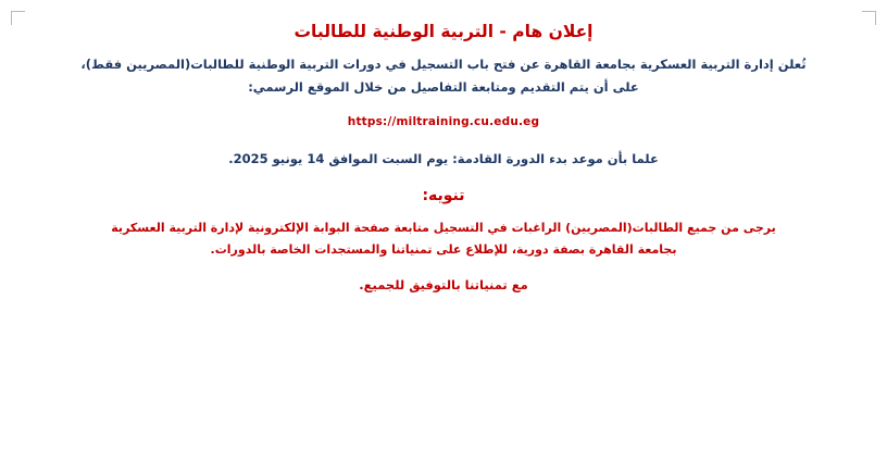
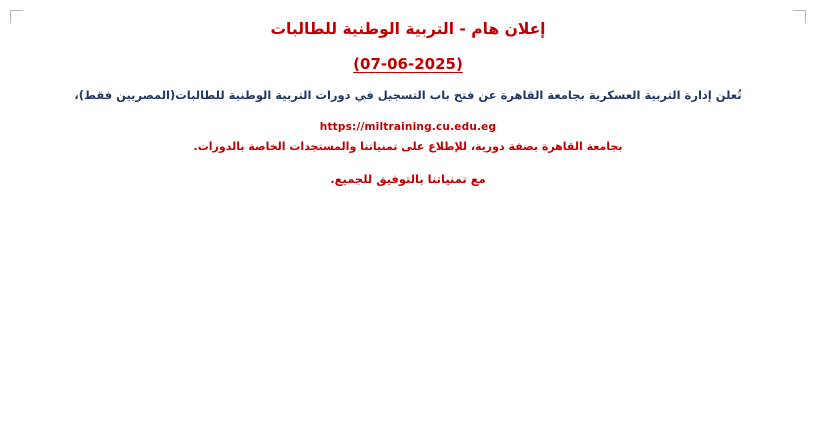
  إعلان هام - التربية الوطنية للطالبات
+ (07-06-2025)
  تُعلن إدارة التربية العسكرية بجامعة القاهرة عن فتح باب التسجيل في دورات التربية الوطنية للطالبات(المصريين فقط)،
- على أن يتم التقديم ومتابعة التفاصيل من خلال الموقع الرسمي:
  https://miltraining.cu.edu.eg
- علما بأن موعد بدء الدورة القادمة: يوم السبت الموافق 14 يونيو 2025.
- تنويه:
- يرجى من جميع الطالبات(المصريين) الراغبات في التسجيل متابعة صفحة البوابة الإلكترونية لإدارة التربية العسكرية
  بجامعة القاهرة بصفة دورية، للإطلاع على تمنياتنا والمستجدات الخاصة بالدورات.
  مع تمنياتنا بالتوفيق للجميع.
